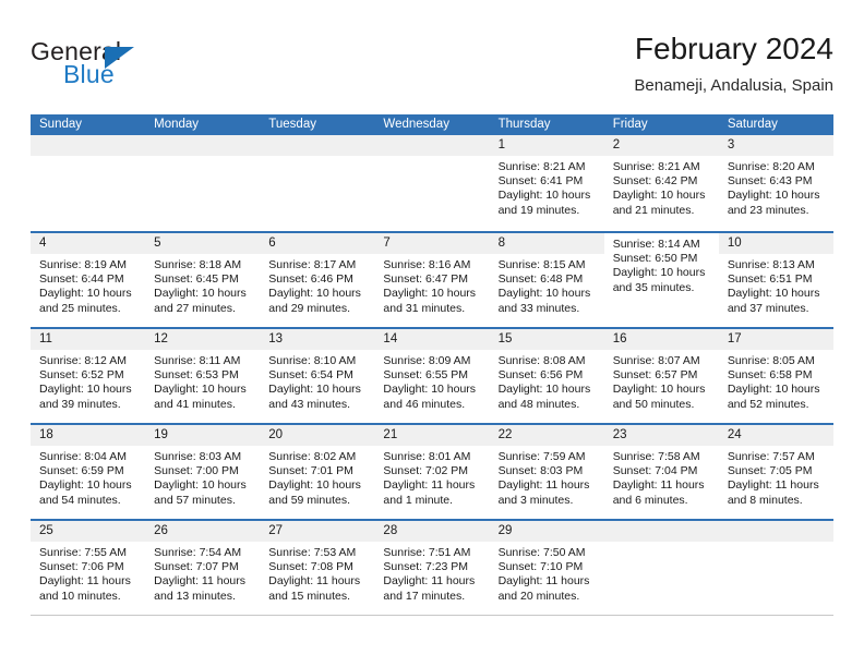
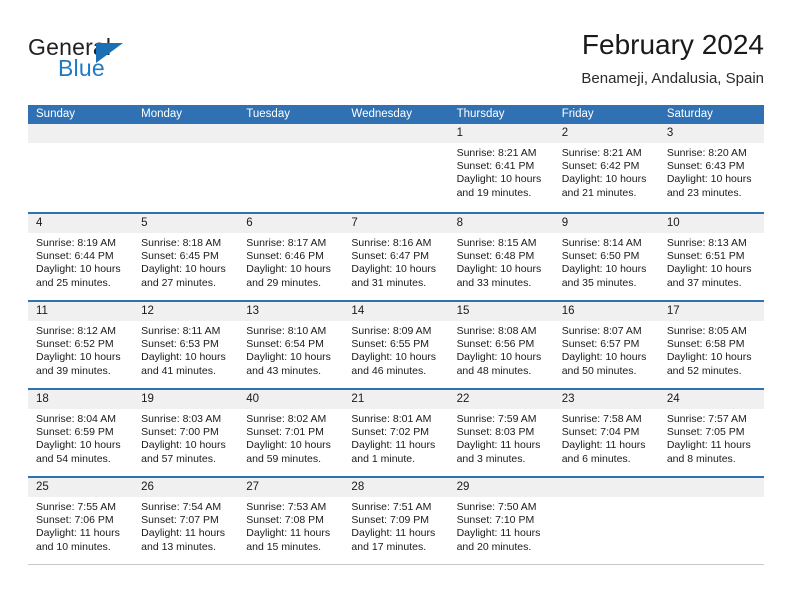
  General
  Blue
  February 2024
  Benameji, Andalusia, Spain
  Sunday
  Monday
  Tuesday
  Wednesday
  Thursday
  Friday
  Saturday
  1
  Sunrise: 8:21 AM
  Sunset: 6:41 PM
  Daylight: 10 hours
  and 19 minutes.
  2
  Sunrise: 8:21 AM
  Sunset: 6:42 PM
  Daylight: 10 hours
  and 21 minutes.
  3
  Sunrise: 8:20 AM
  Sunset: 6:43 PM
  Daylight: 10 hours
  and 23 minutes.
  4
  Sunrise: 8:19 AM
  Sunset: 6:44 PM
  Daylight: 10 hours
  and 25 minutes.
  5
  Sunrise: 8:18 AM
  Sunset: 6:45 PM
  Daylight: 10 hours
  and 27 minutes.
  6
  Sunrise: 8:17 AM
  Sunset: 6:46 PM
  Daylight: 10 hours
  and 29 minutes.
  7
  Sunrise: 8:16 AM
  Sunset: 6:47 PM
  Daylight: 10 hours
  and 31 minutes.
  8
  Sunrise: 8:15 AM
  Sunset: 6:48 PM
  Daylight: 10 hours
  and 33 minutes.
+ 9
  Sunrise: 8:14 AM
  Sunset: 6:50 PM
  Daylight: 10 hours
  and 35 minutes.
  10
  Sunrise: 8:13 AM
  Sunset: 6:51 PM
  Daylight: 10 hours
  and 37 minutes.
  11
  Sunrise: 8:12 AM
  Sunset: 6:52 PM
  Daylight: 10 hours
  and 39 minutes.
  12
  Sunrise: 8:11 AM
  Sunset: 6:53 PM
  Daylight: 10 hours
  and 41 minutes.
  13
  Sunrise: 8:10 AM
  Sunset: 6:54 PM
  Daylight: 10 hours
  and 43 minutes.
  14
  Sunrise: 8:09 AM
  Sunset: 6:55 PM
  Daylight: 10 hours
  and 46 minutes.
  15
  Sunrise: 8:08 AM
  Sunset: 6:56 PM
  Daylight: 10 hours
  and 48 minutes.
  16
  Sunrise: 8:07 AM
  Sunset: 6:57 PM
  Daylight: 10 hours
  and 50 minutes.
  17
  Sunrise: 8:05 AM
  Sunset: 6:58 PM
  Daylight: 10 hours
  and 52 minutes.
  18
  Sunrise: 8:04 AM
  Sunset: 6:59 PM
  Daylight: 10 hours
  and 54 minutes.
  19
  Sunrise: 8:03 AM
  Sunset: 7:00 PM
  Daylight: 10 hours
  and 57 minutes.
- 20
+ 40
  Sunrise: 8:02 AM
  Sunset: 7:01 PM
  Daylight: 10 hours
  and 59 minutes.
  21
  Sunrise: 8:01 AM
  Sunset: 7:02 PM
  Daylight: 11 hours
  and 1 minute.
  22
  Sunrise: 7:59 AM
  Sunset: 8:03 PM
  Daylight: 11 hours
  and 3 minutes.
  23
  Sunrise: 7:58 AM
  Sunset: 7:04 PM
  Daylight: 11 hours
  and 6 minutes.
  24
  Sunrise: 7:57 AM
  Sunset: 7:05 PM
  Daylight: 11 hours
  and 8 minutes.
  25
  Sunrise: 7:55 AM
  Sunset: 7:06 PM
  Daylight: 11 hours
  and 10 minutes.
  26
  Sunrise: 7:54 AM
  Sunset: 7:07 PM
  Daylight: 11 hours
  and 13 minutes.
  27
  Sunrise: 7:53 AM
  Sunset: 7:08 PM
  Daylight: 11 hours
  and 15 minutes.
  28
  Sunrise: 7:51 AM
- Sunset: 7:23 PM
+ Sunset: 7:09 PM
  Daylight: 11 hours
  and 17 minutes.
  29
  Sunrise: 7:50 AM
  Sunset: 7:10 PM
  Daylight: 11 hours
  and 20 minutes.
